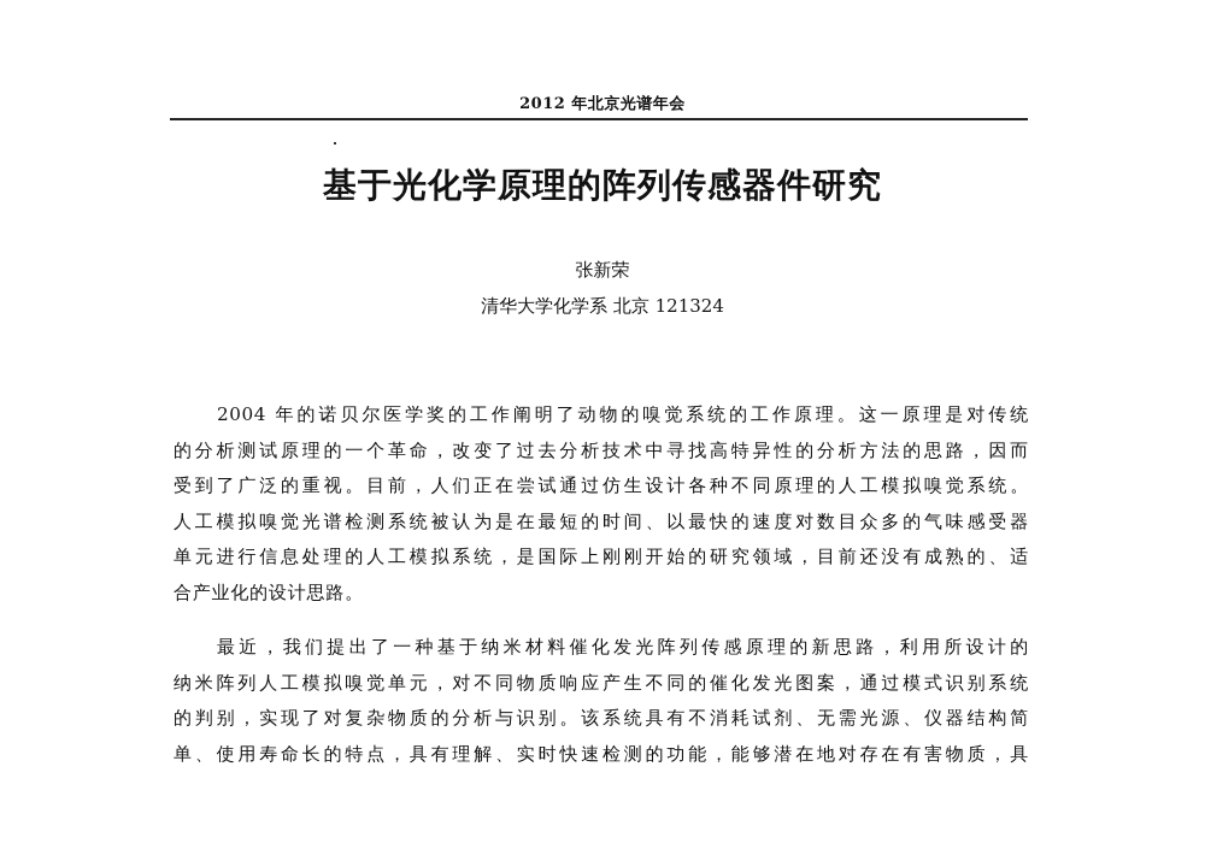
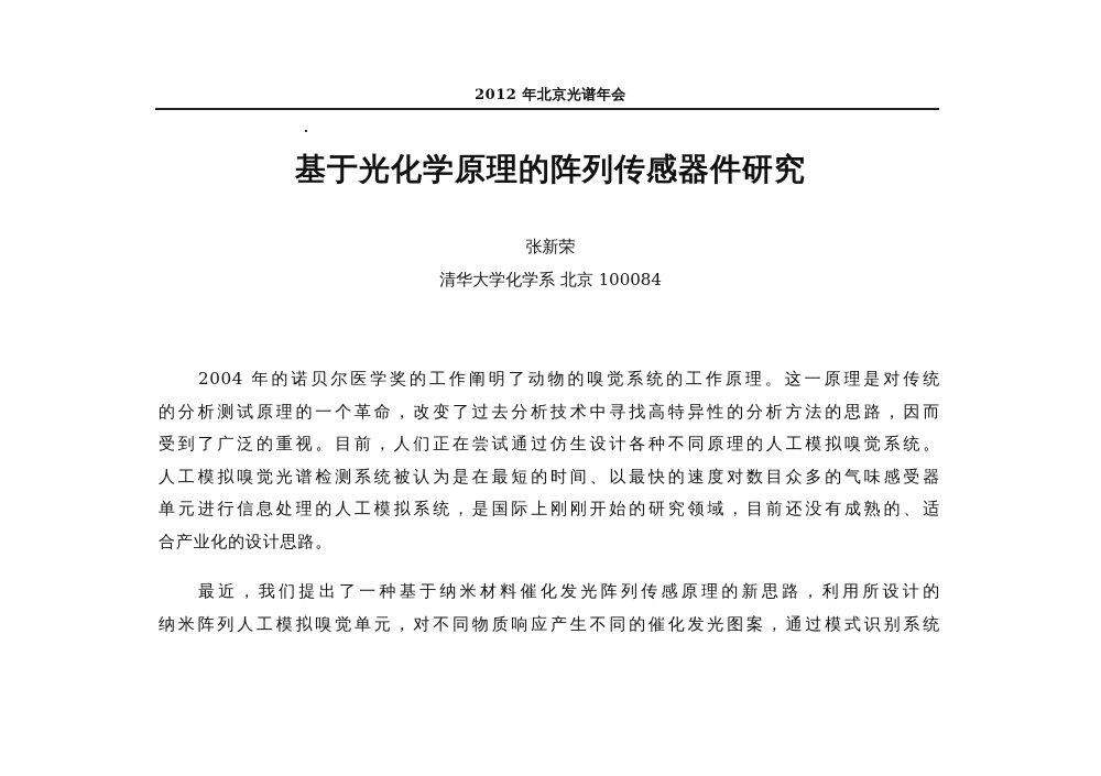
  2012 年北京光谱年会
  基于光化学原理的阵列传感器件研究
  张新荣
- 清华大学化学系 北京 121324
+ 清华大学化学系 北京 100084
  2004 年的诺贝尔医学奖的工作阐明了动物的嗅觉系统的工作原理。这一原理是对传统
  的分析测试原理的一个革命，改变了过去分析技术中寻找高特异性的分析方法的思路，因而
  受到了广泛的重视。目前，人们正在尝试通过仿生设计各种不同原理的人工模拟嗅觉系统。
  人工模拟嗅觉光谱检测系统被认为是在最短的时间、以最快的速度对数目众多的气味感受器
  单元进行信息处理的人工模拟系统，是国际上刚刚开始的研究领域，目前还没有成熟的、适
  合产业化的设计思路。
  最近，我们提出了一种基于纳米材料催化发光阵列传感原理的新思路，利用所设计的
  纳米阵列人工模拟嗅觉单元，对不同物质响应产生不同的催化发光图案，通过模式识别系统
- 的判别，实现了对复杂物质的分析与识别。该系统具有不消耗试剂、无需光源、仪器结构简
- 单、使用寿命长的特点，具有理解、实时快速检测的功能，能够潜在地对存在有害物质，具
